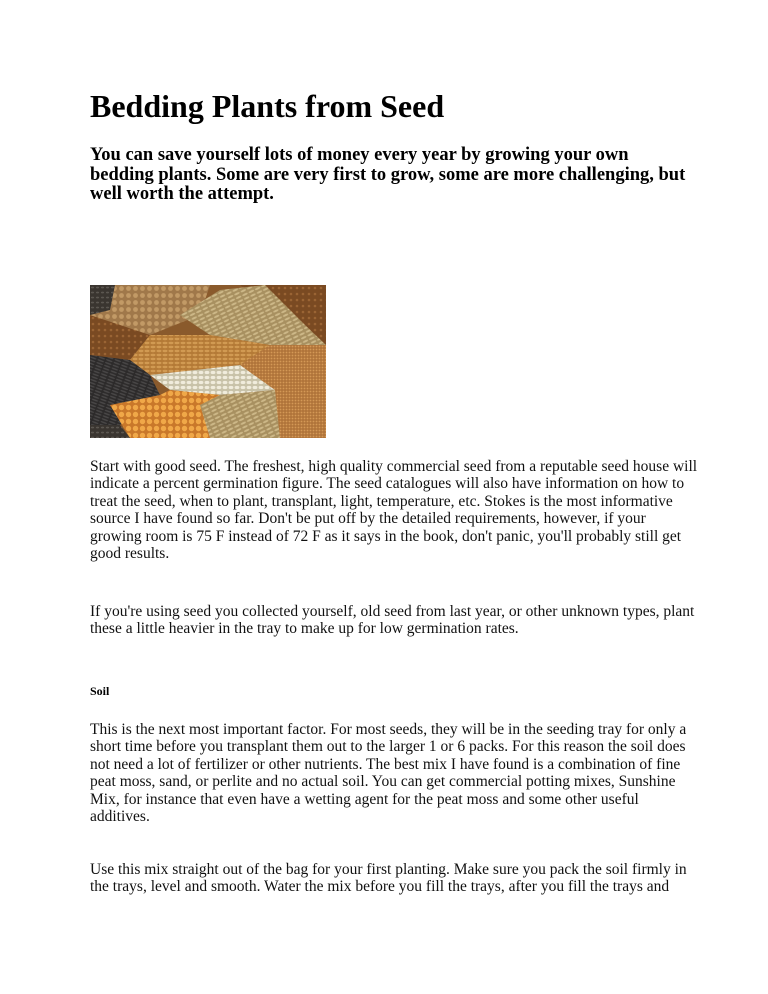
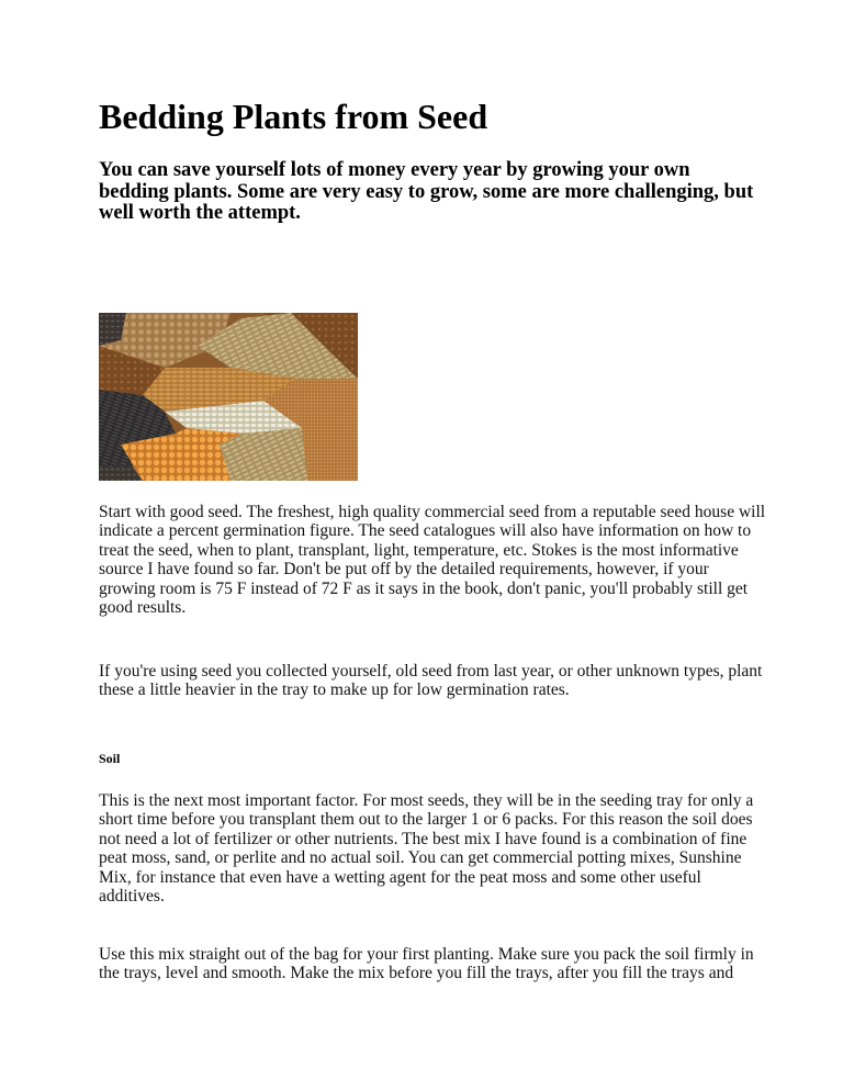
  Bedding Plants from Seed
- You can save yourself lots of money every year by growing your own bedding plants. Some are very first to grow, some are more challenging, but well worth the attempt.
+ You can save yourself lots of money every year by growing your own bedding plants. Some are very easy to grow, some are more challenging, but well worth the attempt.
  Start with good seed. The freshest, high quality commercial seed from a reputable seed house will indicate a percent germination figure. The seed catalogues will also have information on how to treat the seed, when to plant, transplant, light, temperature, etc. Stokes is the most informative source I have found so far. Don't be put off by the detailed requirements, however, if your growing room is 75 F instead of 72 F as it says in the book, don't panic, you'll probably still get good results.
  If you're using seed you collected yourself, old seed from last year, or other unknown types, plant these a little heavier in the tray to make up for low germination rates.
  Soil
  This is the next most important factor. For most seeds, they will be in the seeding tray for only a short time before you transplant them out to the larger 1 or 6 packs. For this reason the soil does not need a lot of fertilizer or other nutrients. The best mix I have found is a combination of fine peat moss, sand, or perlite and no actual soil. You can get commercial potting mixes, Sunshine Mix, for instance that even have a wetting agent for the peat moss and some other useful additives.
- Use this mix straight out of the bag for your first planting. Make sure you pack the soil firmly in the trays, level and smooth. Water the mix before you fill the trays, after you fill the trays and
+ Use this mix straight out of the bag for your first planting. Make sure you pack the soil firmly in the trays, level and smooth. Make the mix before you fill the trays, after you fill the trays and
